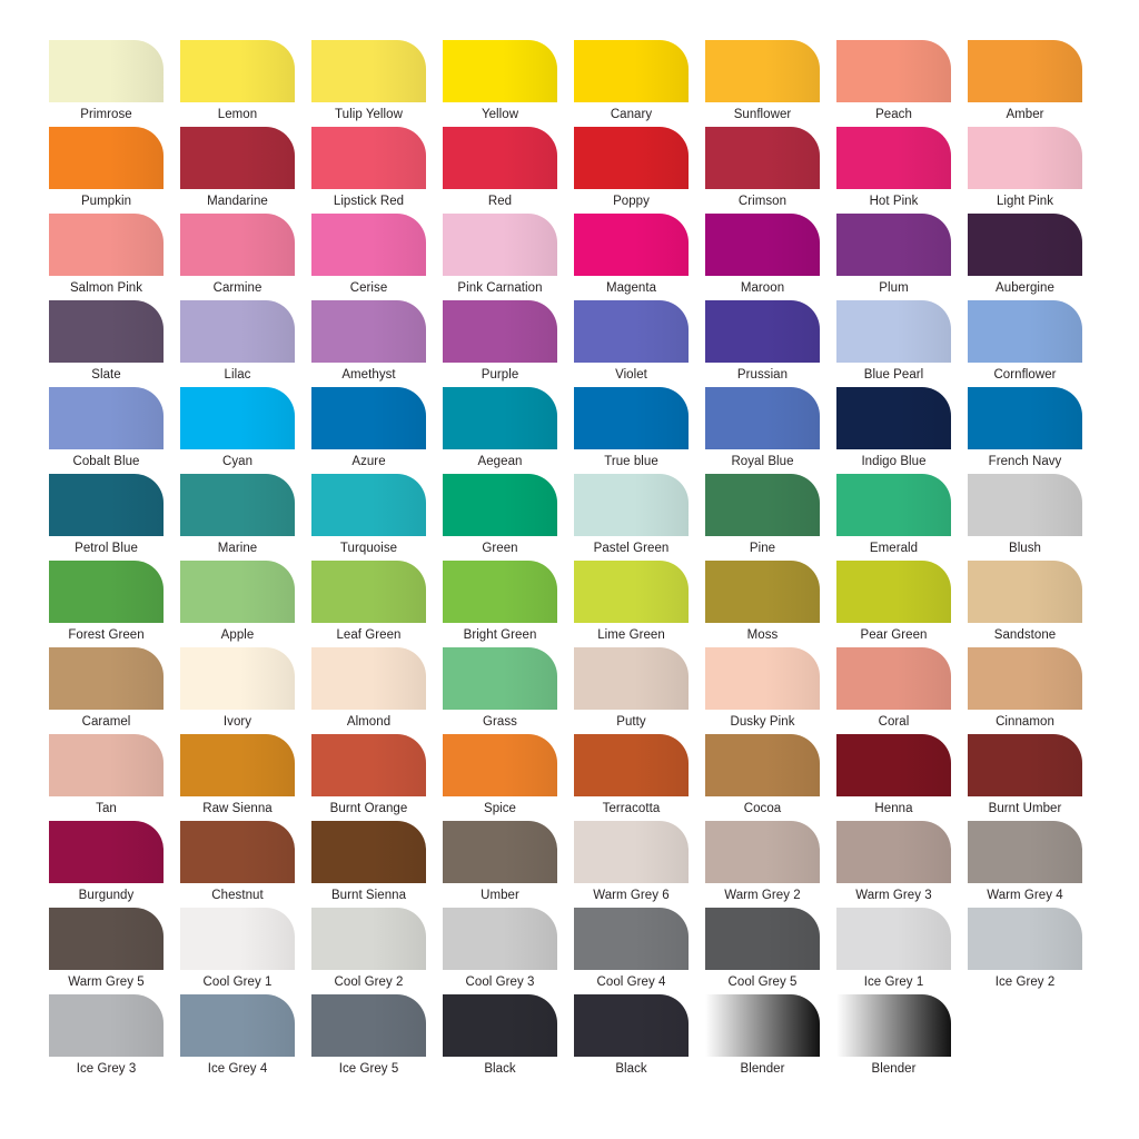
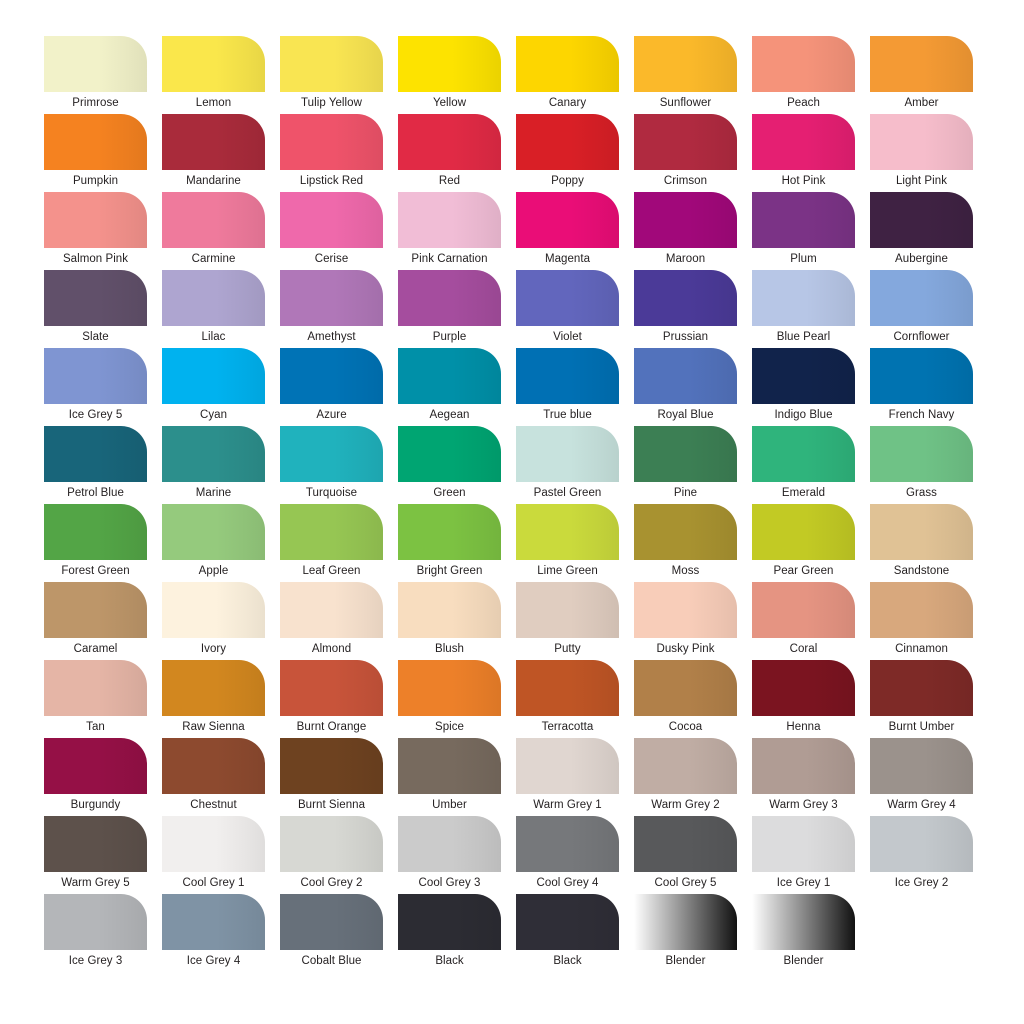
  Primrose
  Lemon
  Tulip Yellow
  Yellow
  Canary
  Sunflower
  Peach
  Amber
  Pumpkin
  Mandarine
  Lipstick Red
  Red
  Poppy
  Crimson
  Hot Pink
  Light Pink
  Salmon Pink
  Carmine
  Cerise
  Pink Carnation
  Magenta
  Maroon
  Plum
  Aubergine
  Slate
  Lilac
  Amethyst
  Purple
  Violet
  Prussian
  Blue Pearl
  Cornflower
- Cobalt Blue
+ Ice Grey 5
  Cyan
  Azure
  Aegean
  True blue
  Royal Blue
  Indigo Blue
  French Navy
  Petrol Blue
  Marine
  Turquoise
  Green
  Pastel Green
  Pine
  Emerald
- Blush
+ Grass
  Forest Green
  Apple
  Leaf Green
  Bright Green
  Lime Green
  Moss
  Pear Green
  Sandstone
  Caramel
  Ivory
  Almond
- Grass
+ Blush
  Putty
  Dusky Pink
  Coral
  Cinnamon
  Tan
  Raw Sienna
  Burnt Orange
  Spice
  Terracotta
  Cocoa
  Henna
  Burnt Umber
  Burgundy
  Chestnut
  Burnt Sienna
  Umber
- Warm Grey 6
+ Warm Grey 1
  Warm Grey 2
  Warm Grey 3
  Warm Grey 4
  Warm Grey 5
  Cool Grey 1
  Cool Grey 2
  Cool Grey 3
  Cool Grey 4
  Cool Grey 5
  Ice Grey 1
  Ice Grey 2
  Ice Grey 3
  Ice Grey 4
- Ice Grey 5
+ Cobalt Blue
  Black
  Black
  Blender
  Blender
